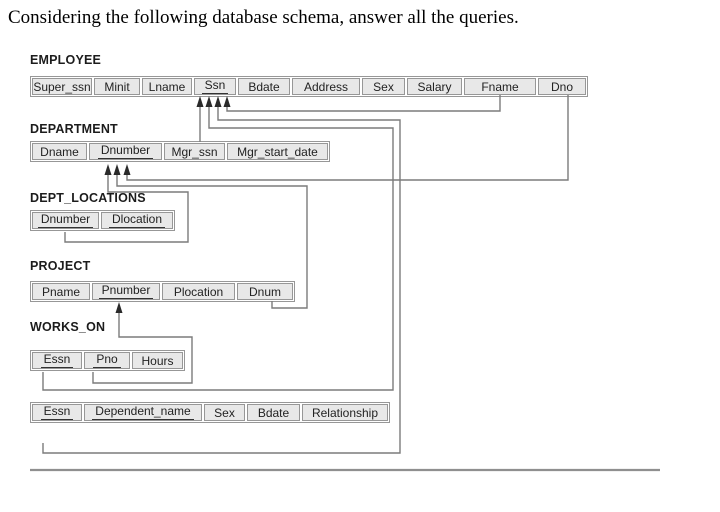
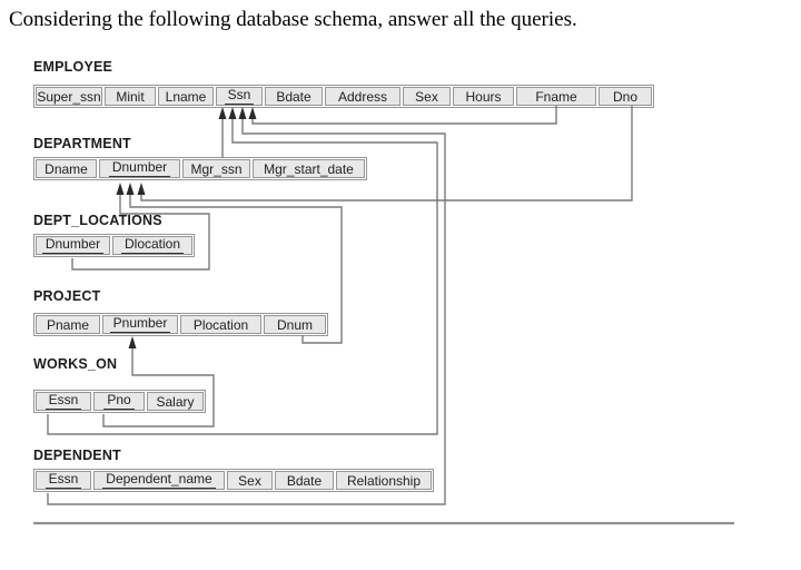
  Considering the following database schema, answer all the queries.
  EMPLOYEE
  Super_ssn
  Minit
  Lname
  Ssn
  Bdate
  Address
  Sex
- Salary
+ Hours
  Fname
  Dno
  DEPARTMENT
  Dname
  Dnumber
  Mgr_ssn
  Mgr_start_date
  DEPT_LOCATIONS
  Dnumber
  Dlocation
  PROJECT
  Pname
  Pnumber
  Plocation
  Dnum
  WORKS_ON
  Essn
  Pno
- Hours
+ Salary
+ DEPENDENT
  Essn
  Dependent_name
  Sex
  Bdate
  Relationship
